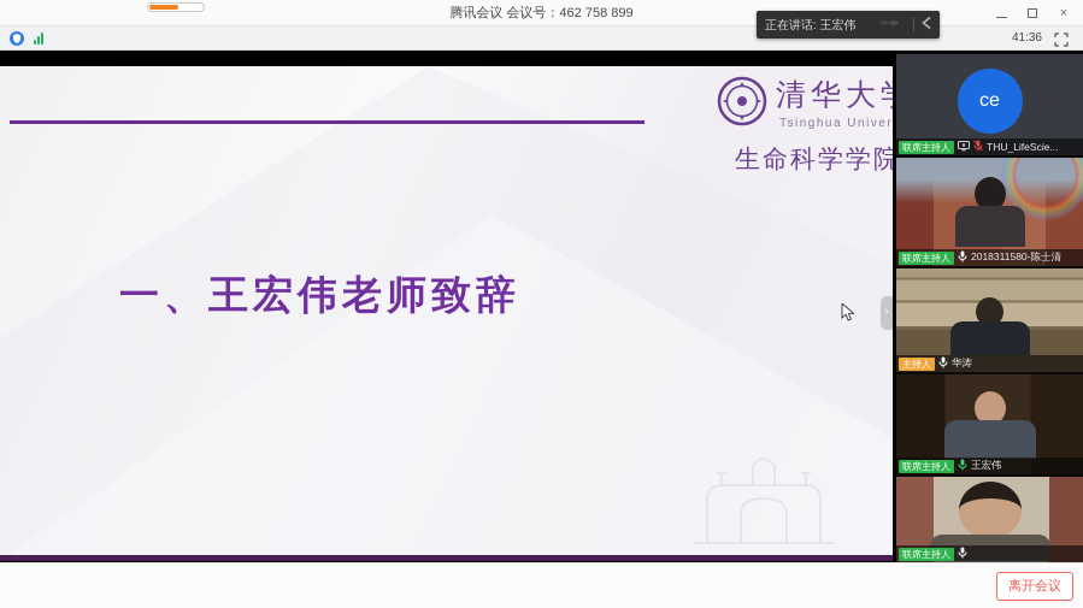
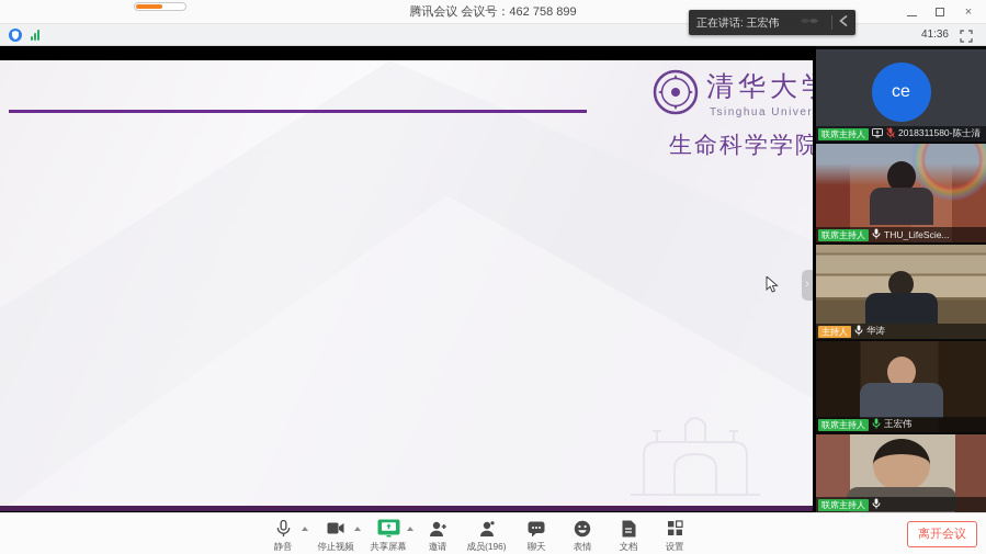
  腾讯会议 会议号：462 758 899
  ×
  41:36
  正在讲话: 王宏伟
  清华大
  Tsinghua Univer
  生命科学学院
- 一、王宏伟老师致辞
  ›
  ce
  联席主持人
- THU_LifeScie...
+ 2018311580-陈士清
  联席主持人
- 2018311580-陈士清
+ THU_LifeScie...
  主持人
  华涛
  联席主持人
  王宏伟
  联席主持人
+ 静音
+ 停止视频
+ 共享屏幕
+ 邀请
+ 成员(196)
+ 聊天
+ 表情
+ 文档
+ 设置
  离开会议
